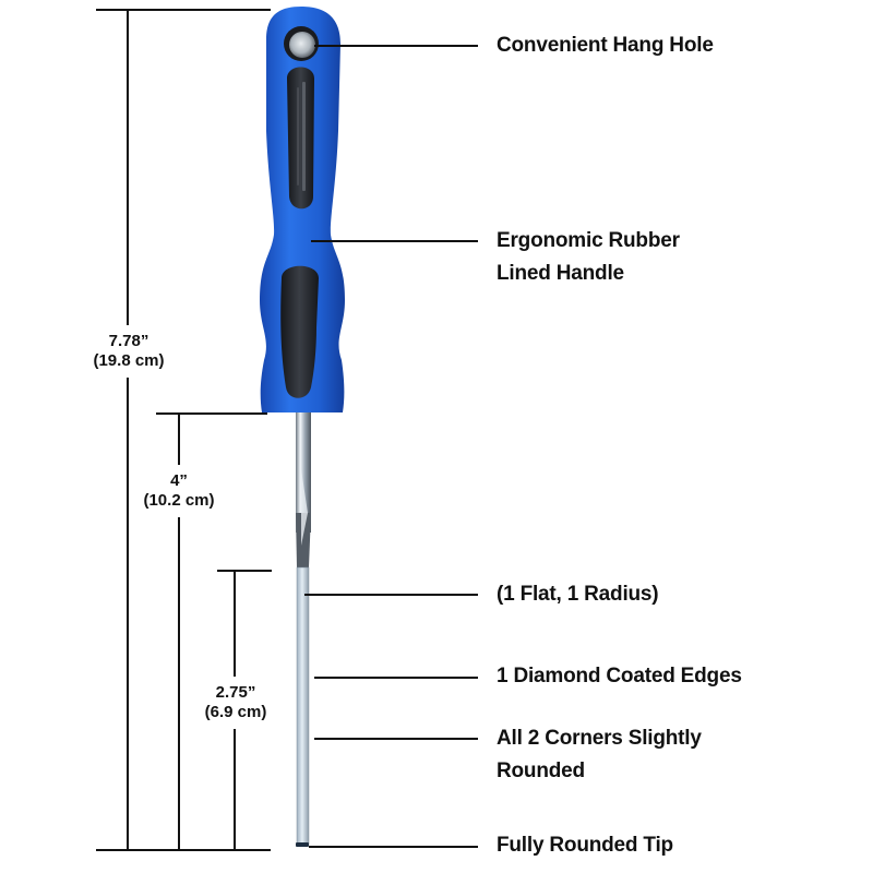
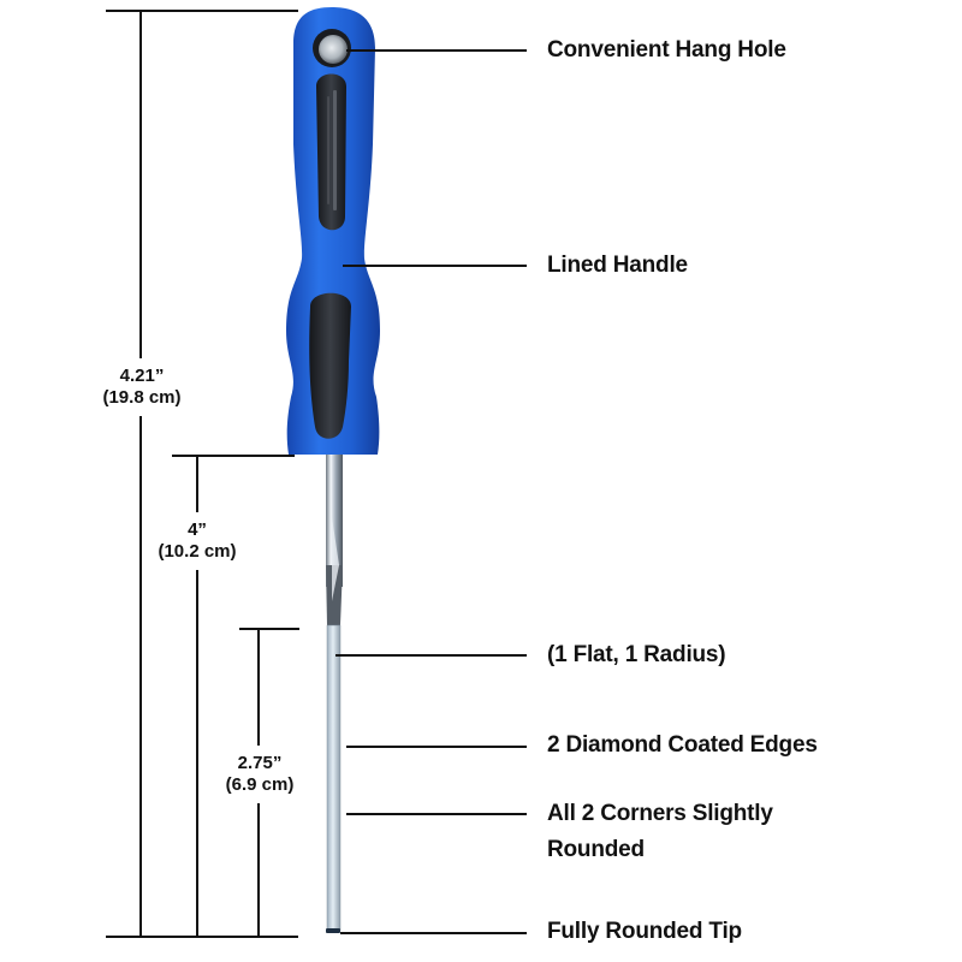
- 7.78”
+ 4.21”
  (19.8 cm)
  4”
  (10.2 cm)
  2.75”
  (6.9 cm)
  Convenient Hang Hole
- Ergonomic Rubber
  Lined Handle
  (1 Flat, 1 Radius)
- 1 Diamond Coated Edges
+ 2 Diamond Coated Edges
  All 2 Corners Slightly
  Rounded
  Fully Rounded Tip
